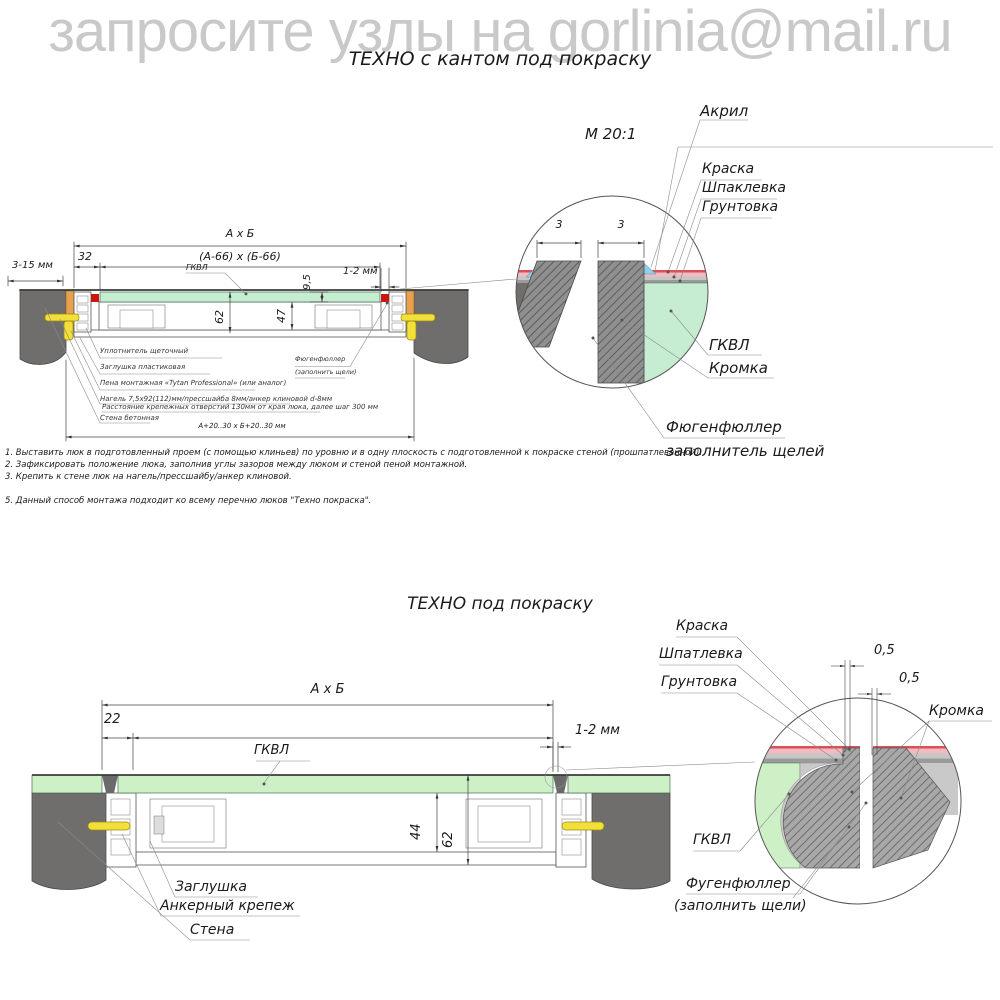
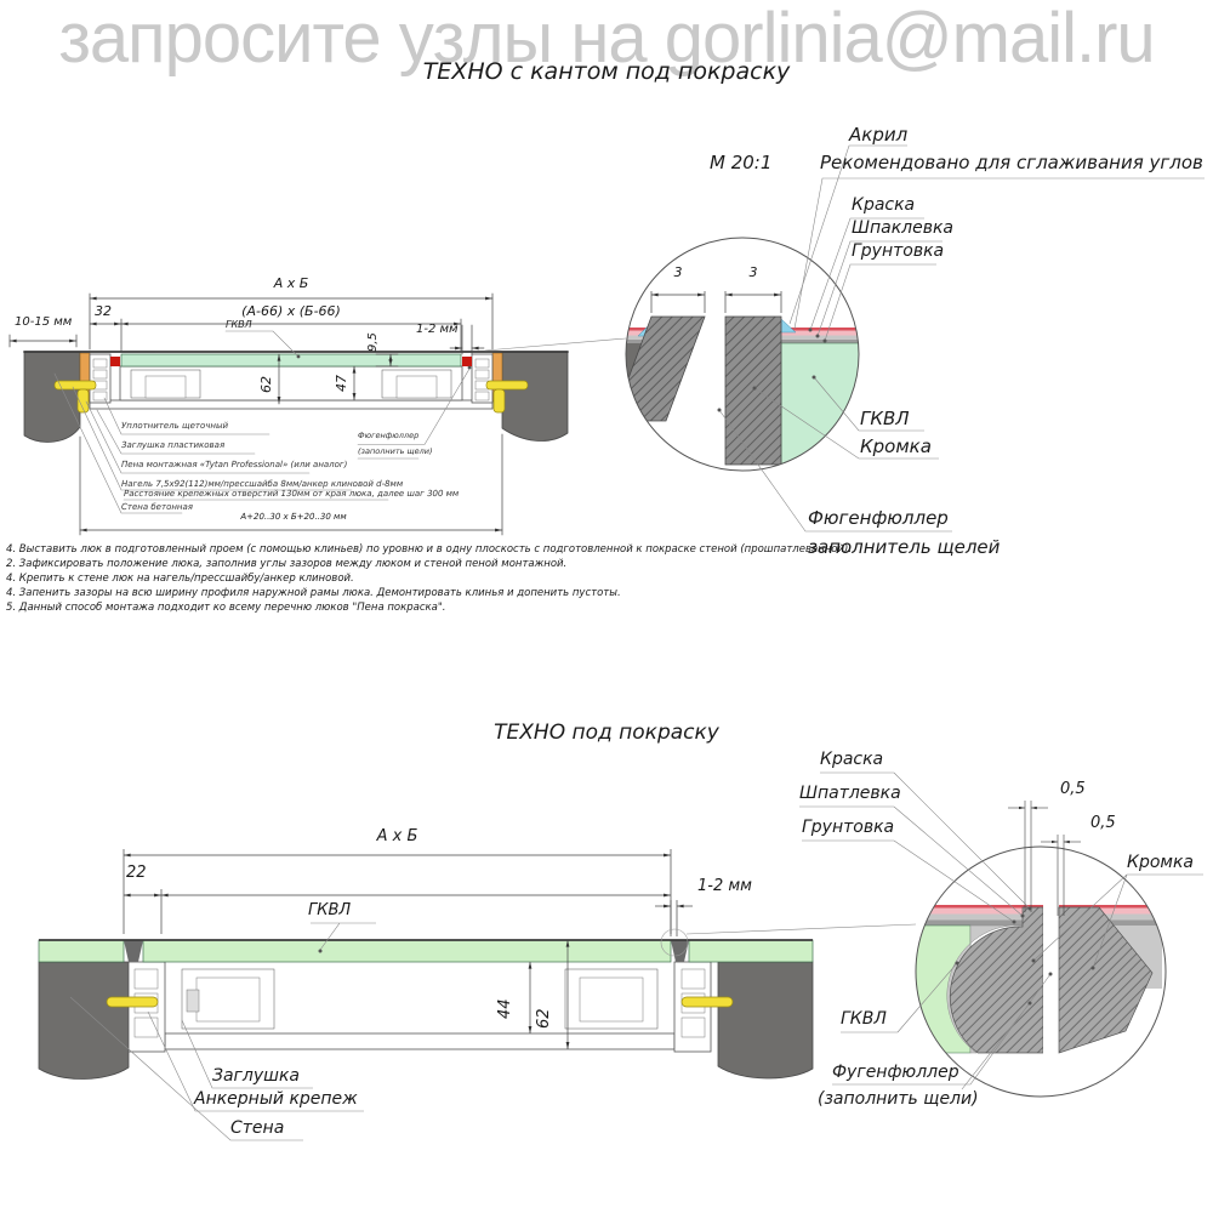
  запросите узлы на gorlinia@mail.ru
  ТЕХНО с кантом под покраску
  М 20:1
  Акрил
+ Рекомендовано для сглаживания углов
  Краска
  Шпаклевка
  Грунтовка
  ГКВЛ
  Кромка
  Фюгенфюллер
  заполнитель щелей
  3
  3
  А х Б
  (А-66) х (Б-66)
  32
- 3-15 мм
+ 10-15 мм
  ГКВЛ
  1-2 мм
  А+20..30 х Б+20..30 мм
  Уплотнитель щеточный
  Заглушка пластиковая
  Пена монтажная «Tytan Professional» (или аналог)
  Нагель 7,5х92(112)мм/прессшайба 8мм/анкер клиновой d-8мм
  Расстояние крепежных отверстий 130мм от края люка, далее шаг 300 мм
  Стена бетонная
  Фюгенфюллер
  (заполнить щели)
- 1. Выставить люк в подготовленный проем (с помощью клиньев) по уровню и в одну плоскость с подготовленной к покраске стеной (прошпатлеванной).
+ 4. Выставить люк в подготовленный проем (с помощью клиньев) по уровню и в одну плоскость с подготовленной к покраске стеной (прошпатлеванной).
  2. Зафиксировать положение люка, заполнив углы зазоров между люком и стеной пеной монтажной.
- 3. Крепить к стене люк на нагель/прессшайбу/анкер клиновой.
+ 4. Крепить к стене люк на нагель/прессшайбу/анкер клиновой.
+ 4. Запенить зазоры на всю ширину профиля наружной рамы люка. Демонтировать клинья и допенить пустоты.
- 5. Данный способ монтажа подходит ко всему перечню люков "Техно покраска".
+ 5. Данный способ монтажа подходит ко всему перечню люков "Пена покраска".
  ТЕХНО под покраску
  А х Б
  22
  1-2 мм
  ГКВЛ
  Заглушка
  Анкерный крепеж
  Стена
  Краска
  Шпатлевка
  Грунтовка
  0,5
  0,5
  Кромка
  ГКВЛ
  Фугенфюллер
  (заполнить щели)
